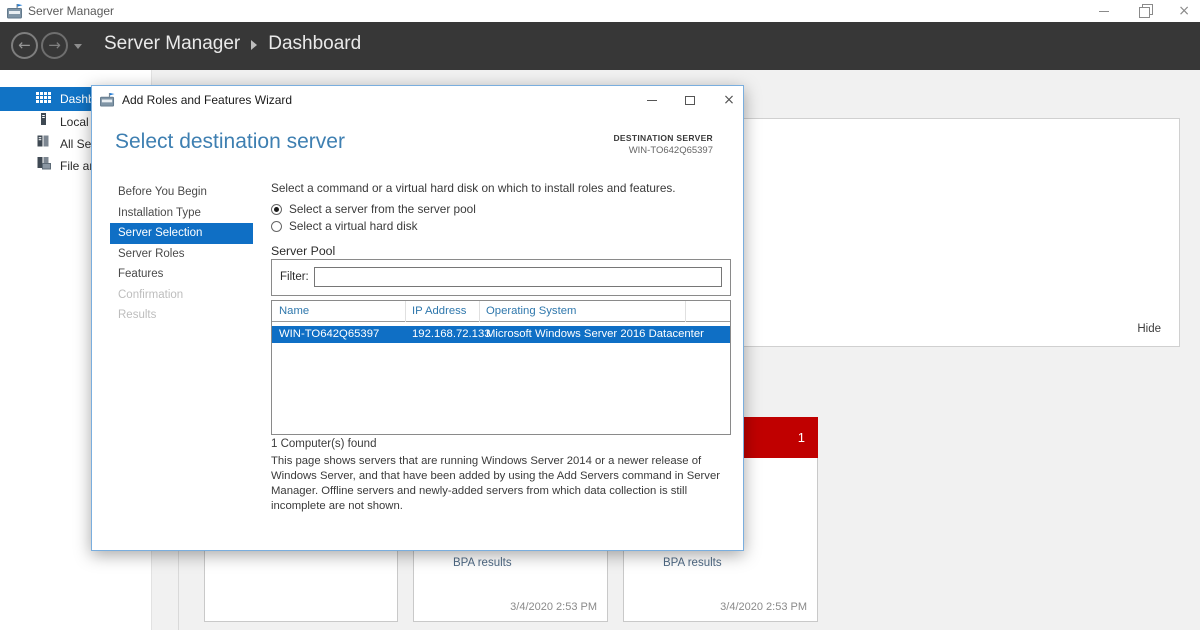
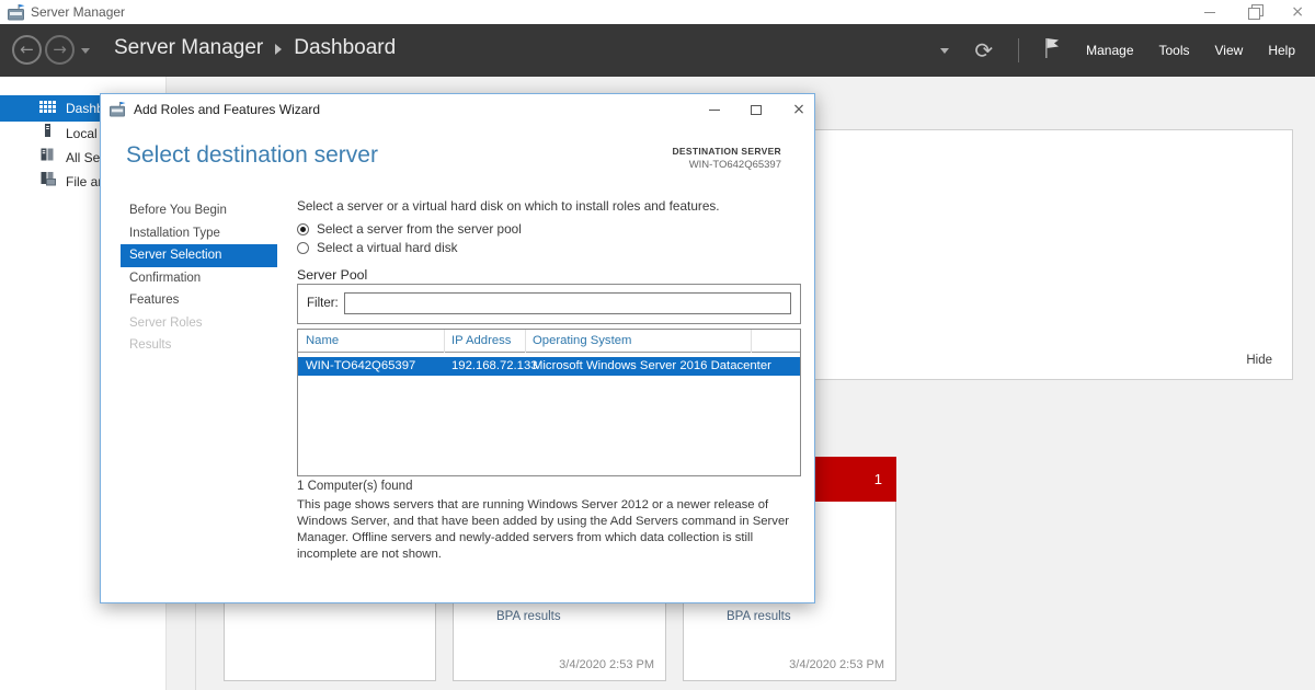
  Server Manager
  ×
  ←
  →
  Server Manager
  Dashboard
+ ⟳
+ Manage
+ Tools
+ View
+ Help
  Hide
  BPA results
  3/4/2020 2:53 PM
  1
  BPA results
  3/4/2020 2:53 PM
  Add Roles and Features Wizard
  ×
  Select destination server
  DESTINATION SERVER
  WIN-TO642Q65397
  Before You Begin
  Installation Type
  Server Selection
- Server Roles
+ Confirmation
  Features
- Confirmation
+ Server Roles
  Results
- Select a command or a virtual hard disk on which to install roles and features.
+ Select a server or a virtual hard disk on which to install roles and features.
  Select a server from the server pool
  Select a virtual hard disk
  Server Pool
  Filter:
  Name
  IP Address
  Operating System
  WIN-TO642Q65397
  192.168.72.133
  Microsoft Windows Server 2016 Datacenter
  1 Computer(s) found
- This page shows servers that are running Windows Server 2014 or a newer release of Windows Server, and that have been added by using the Add Servers command in Server Manager. Offline servers and newly-added servers from which data collection is still incomplete are not shown.
+ This page shows servers that are running Windows Server 2012 or a newer release of Windows Server, and that have been added by using the Add Servers command in Server Manager. Offline servers and newly-added servers from which data collection is still incomplete are not shown.
